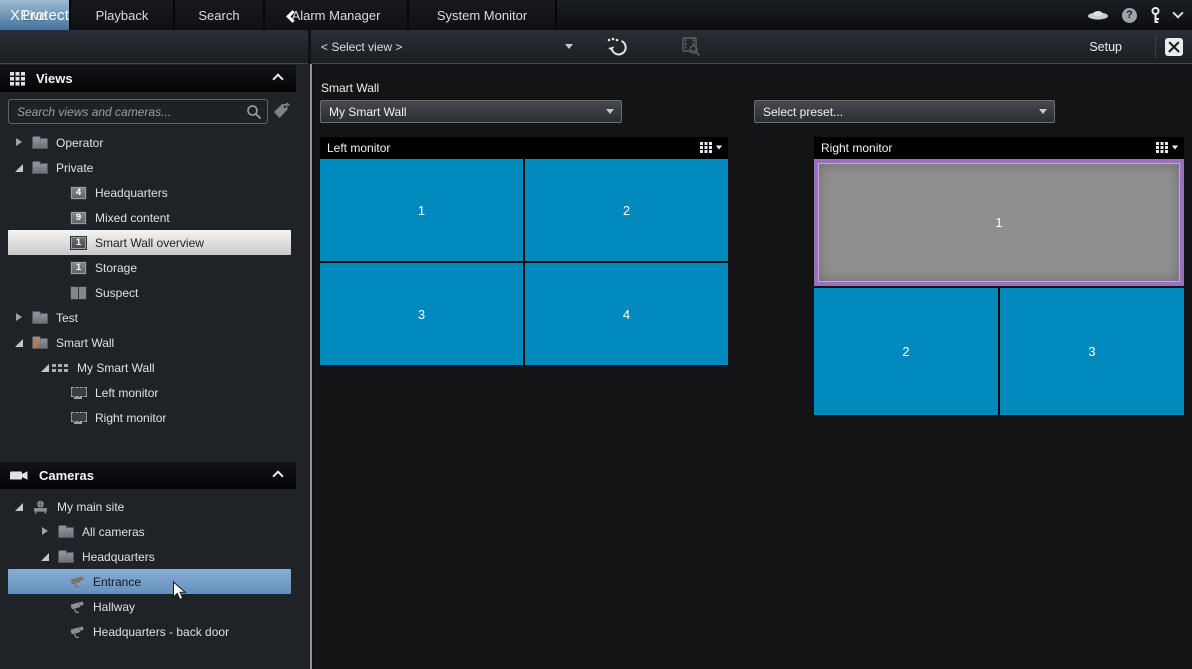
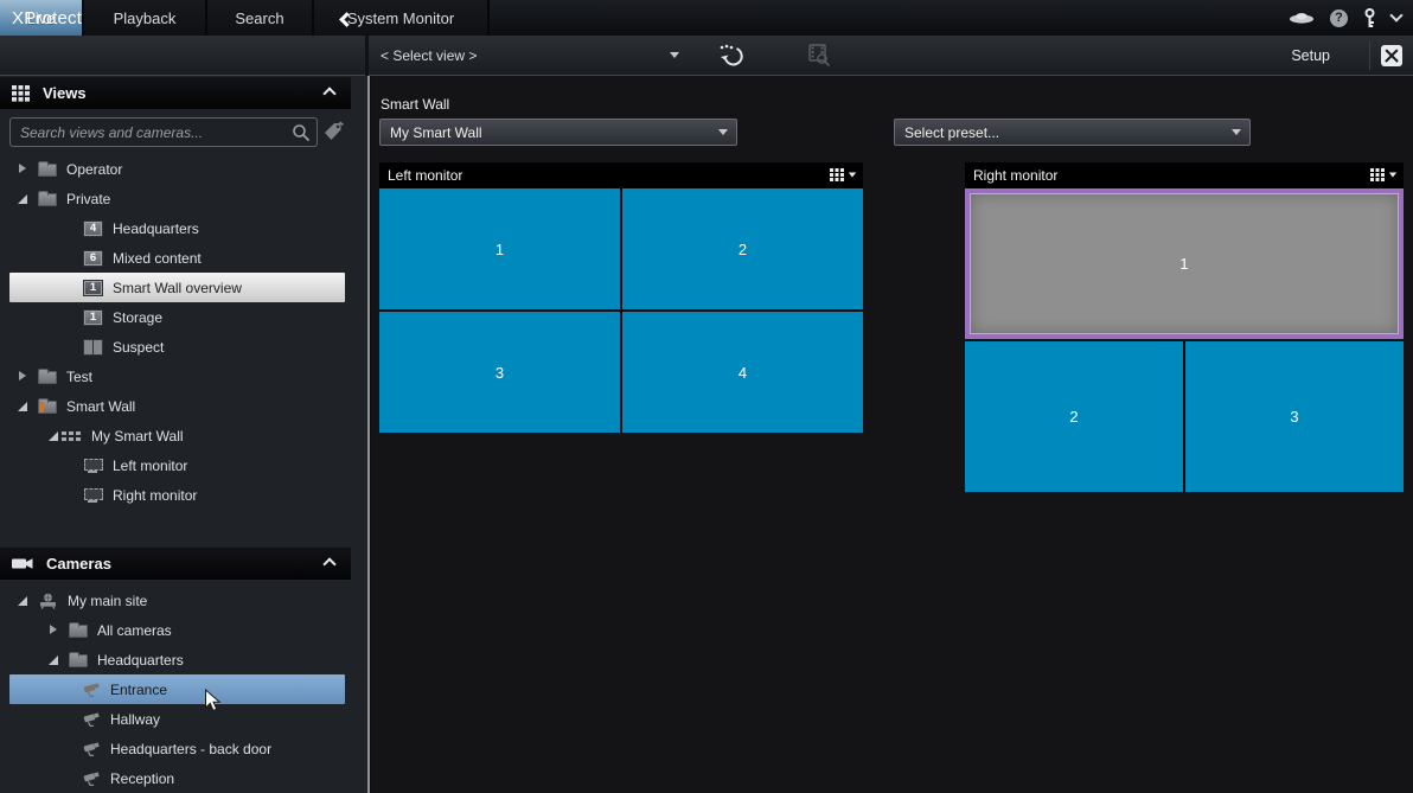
  Live
  Playback
  Search
- Alarm Manager
  System Monitor
  ?
  XProtect
  < Select view >
  Setup
  Views
  Search views and cameras...
  Operator
  Private
  4
  Headquarters
- 9
+ 6
  Mixed content
  1
  Smart Wall overview
  1
  Storage
  Suspect
  Test
  Smart Wall
  My Smart Wall
  Left monitor
  Right monitor
  Cameras
  My main site
  All cameras
  Headquarters
  Entrance
  Hallway
  Headquarters - back door
+ Reception
  Smart Wall
  My Smart Wall
  Select preset...
  Left monitor
  1
  2
  3
  4
  Right monitor
  1
  2
  3
